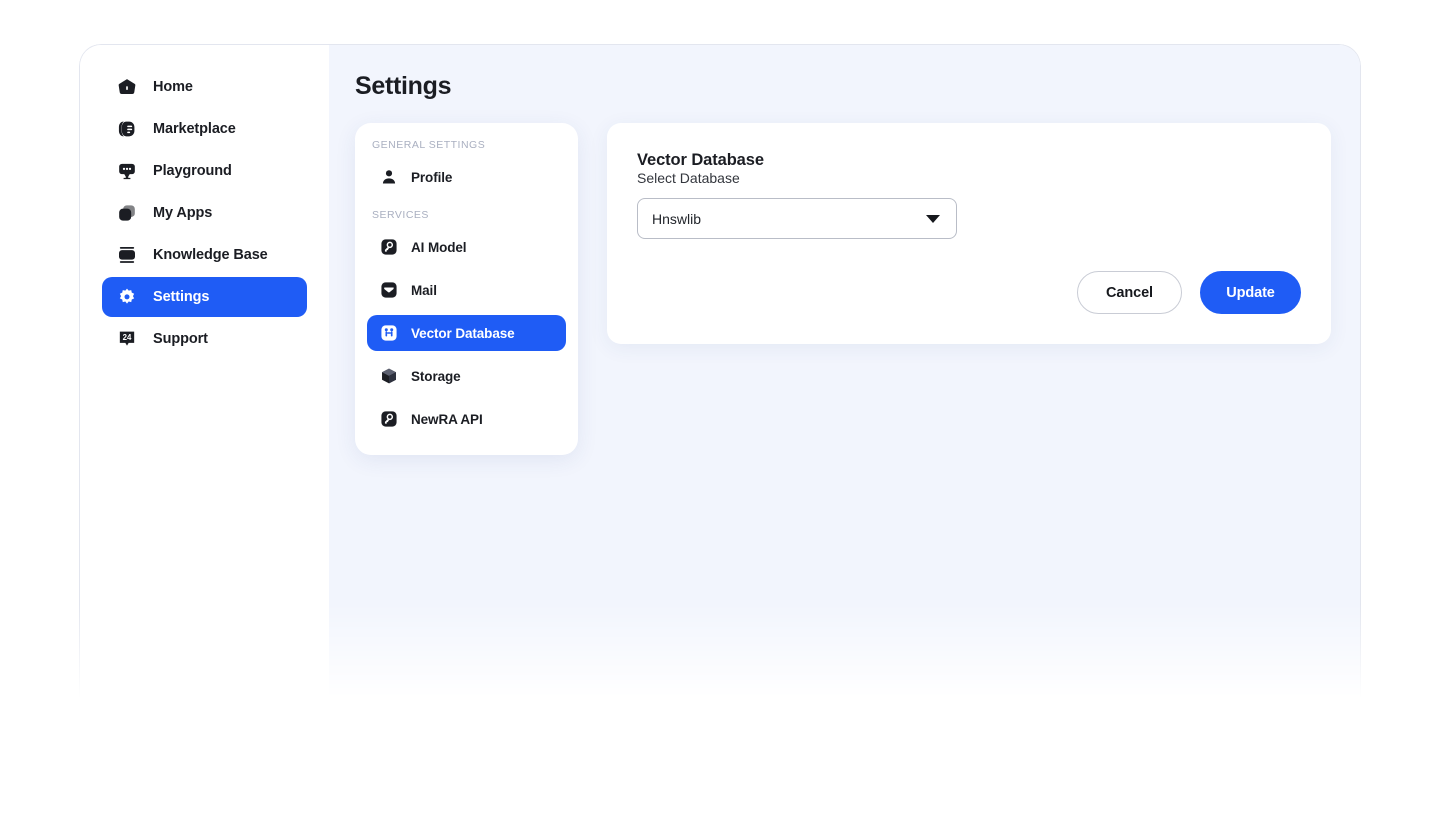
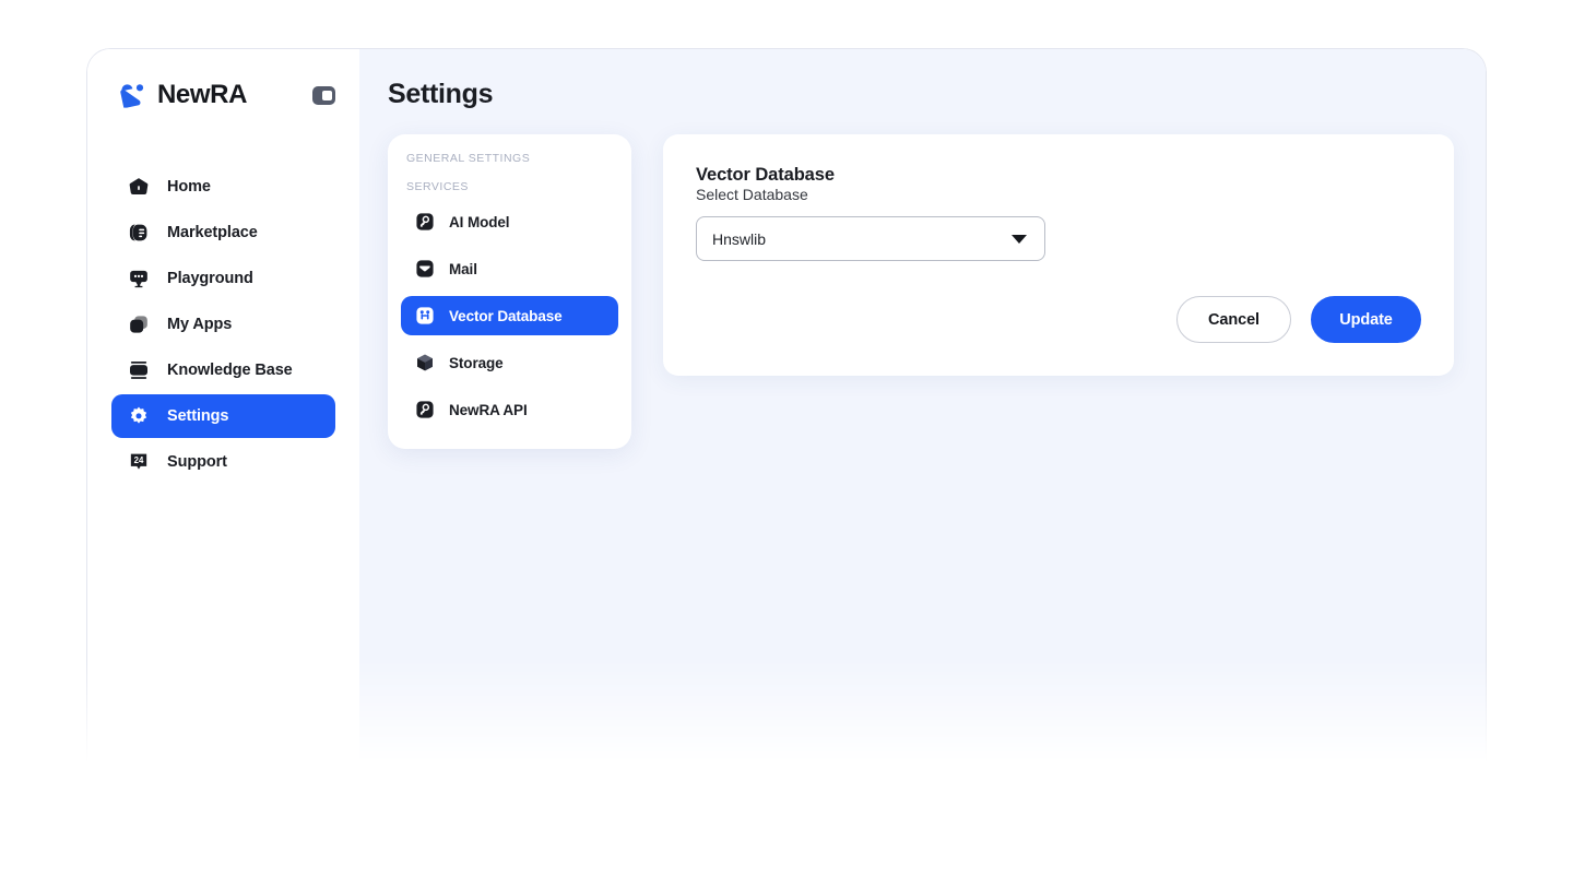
+ NewRA
  Home
  Marketplace
  Playground
  My Apps
  Knowledge Base
  Settings
  24
  Support
  Settings
  GENERAL SETTINGS
- Profile
  SERVICES
  AI Model
  Mail
  Vector Database
  Storage
  NewRA API
  Vector Database
  Select Database
  Hnswlib
  Cancel
  Update
